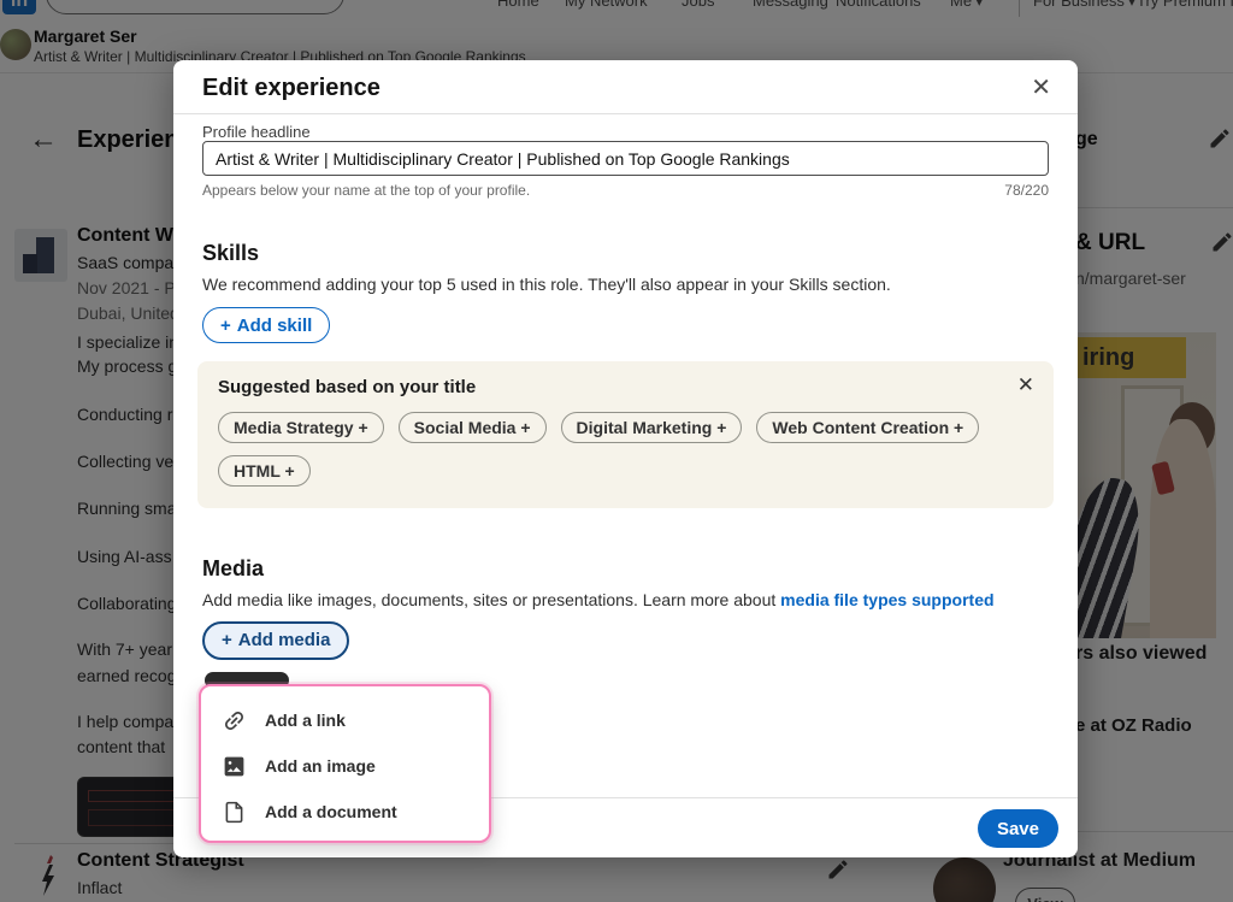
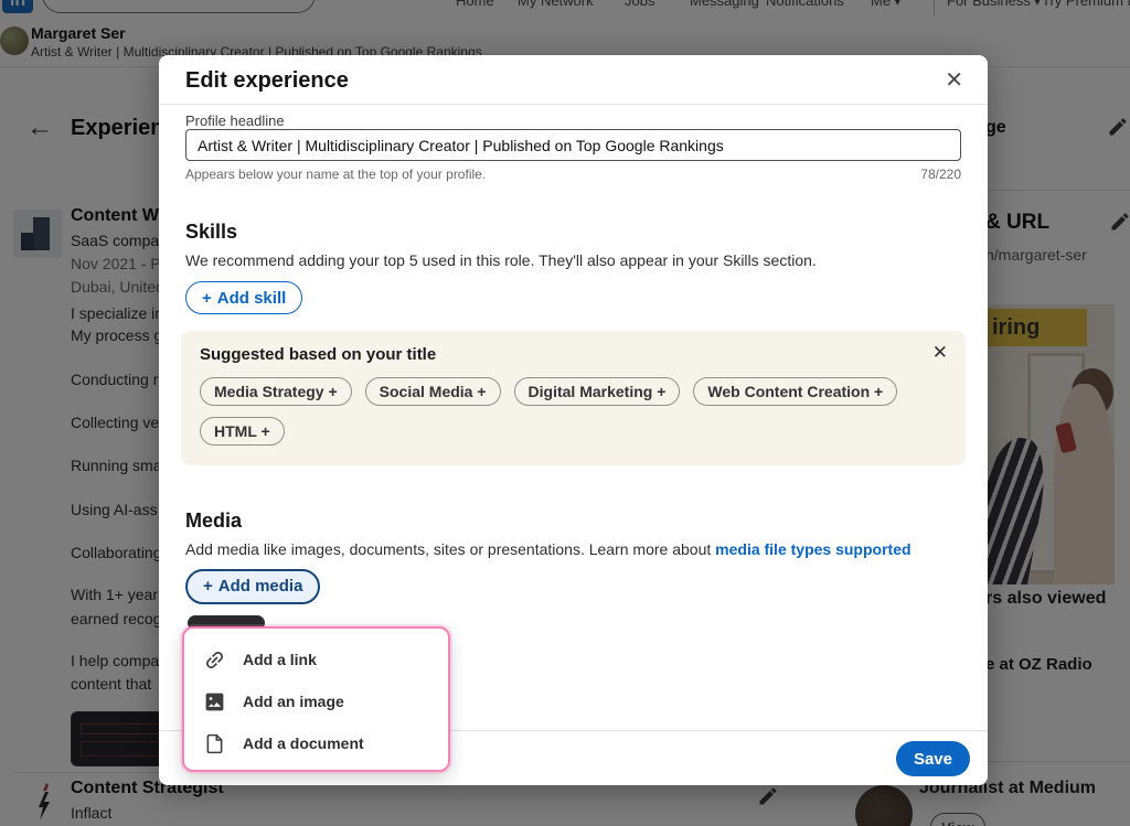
  in
  Home
  My Network
  Jobs
  Messaging
  Notifications
  Me ▾
  For Business ▾
  Try Premium f
  Margaret Ser
  Artist & Writer | Multidisciplinary Creator | Published on Top Google Rankings
  ←
  Experien
  Content W
  SaaS compa
  Nov 2021 - P
  Dubai, Unite
  I specialize i
  My process
  Conducting r
  Collecting ve
  Running sma
  Using AI-ass
  Collaborating
- With 7+ year
+ With 1+ year
  earned recog
  I help compa
  content that
  Content Strategist
  Inflact
  ge
  & URL
  n/margaret-ser
  iring
  rs also viewed
  e at OZ Radio
  Journalist at Medium
  Edit experience
  ✕
  Profile headline
  Artist & Writer | Multidisciplinary Creator | Published on Top Google Rankings
  Appears below your name at the top of your profile.
  78/220
  Skills
  We recommend adding your top 5 used in this role. They'll also appear in your Skills section.
  + Add skill
  Suggested based on your title
  ✕
  Media Strategy +
  Social Media +
  Digital Marketing +
  Web Content Creation +
  HTML +
  Media
  Add media like images, documents, sites or presentations. Learn more about media file types supported
  + Add media
  Add a link
  Add an image
  Add a document
  Save
